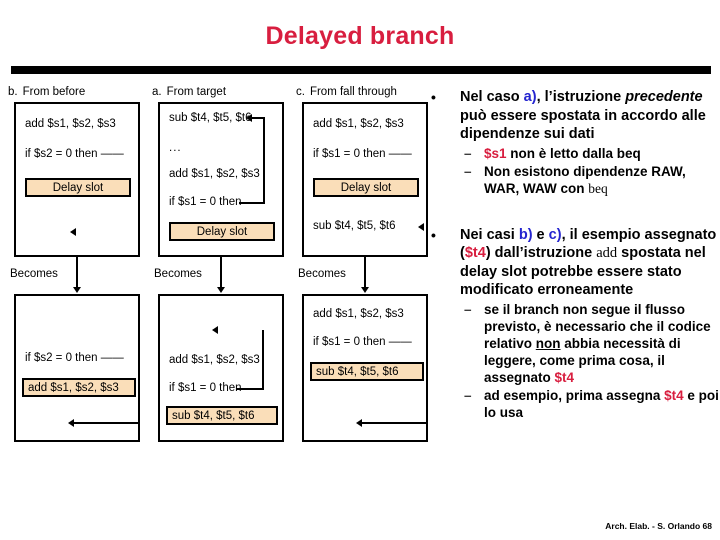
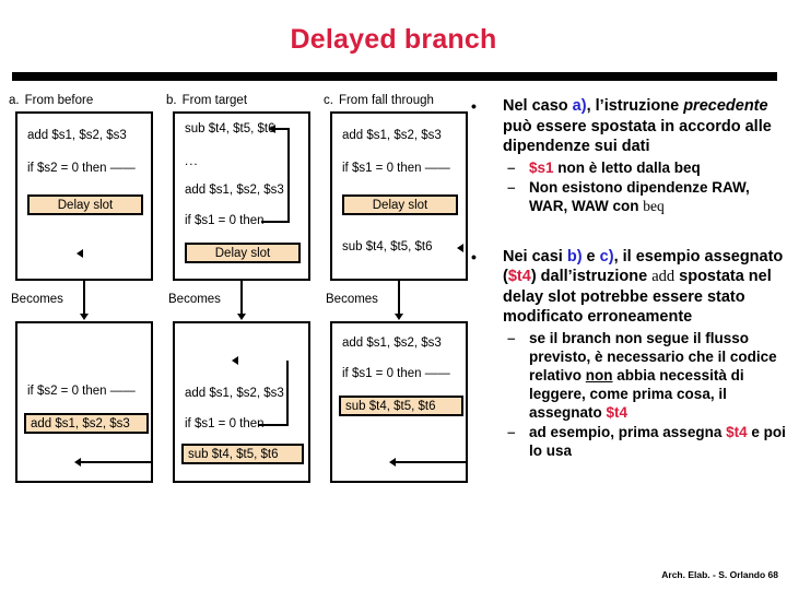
  Delayed branch
- b. From before
+ a. From before
  add $s1, $s2, $s3
  if $s2 = 0 then ——
  Delay slot
  Becomes
  if $s2 = 0 then ——
  add $s1, $s2, $s3
- a. From target
+ b. From target
  sub $t4, $t5, $t6
  ...
  add $s1, $s2, $s3
  if $s1 = 0 the
  Delay slot
  Becomes
  add $s1, $s2, $s3
  if $s1 = 0 the
  sub $t4, $t5, $t6
  c. From fall through
  add $s1, $s2, $s3
  if $s1 = 0 then ——
  Delay slot
  sub $t4, $t5, $t6
  Becomes
  add $s1, $s2, $s3
  if $s1 = 0 then ——
  sub $t4, $t5, $t6
  •
  Nel caso a), l’istruzione precedente può essere spostata in accordo alle dipendenze sui dati
  –
  $s1 non è letto dalla beq
  –
  Non esistono dipendenze RAW, WAR, WAW con beq
  •
  Nei casi b) e c), il esempio assegnato ($t4) dall’istruzione add spostata nel delay slot potrebbe essere stato modificato erroneamente
  –
  se il branch non segue il flusso previsto, è necessario che il codice relativo non abbia necessità di leggere, come prima cosa, il assegnato $t4
  –
  ad esempio, prima assegna $t4 e poi lo usa
  Arch. Elab. - S. Orlando 68
